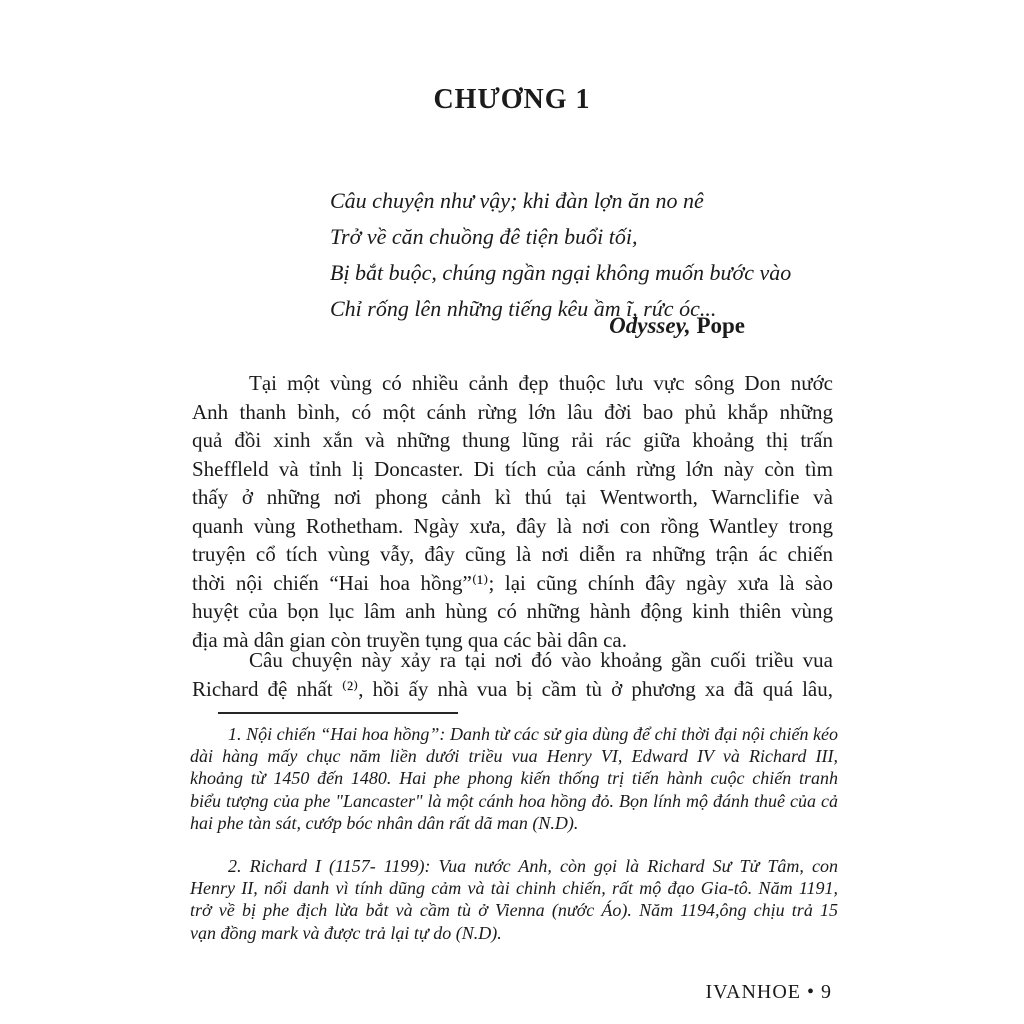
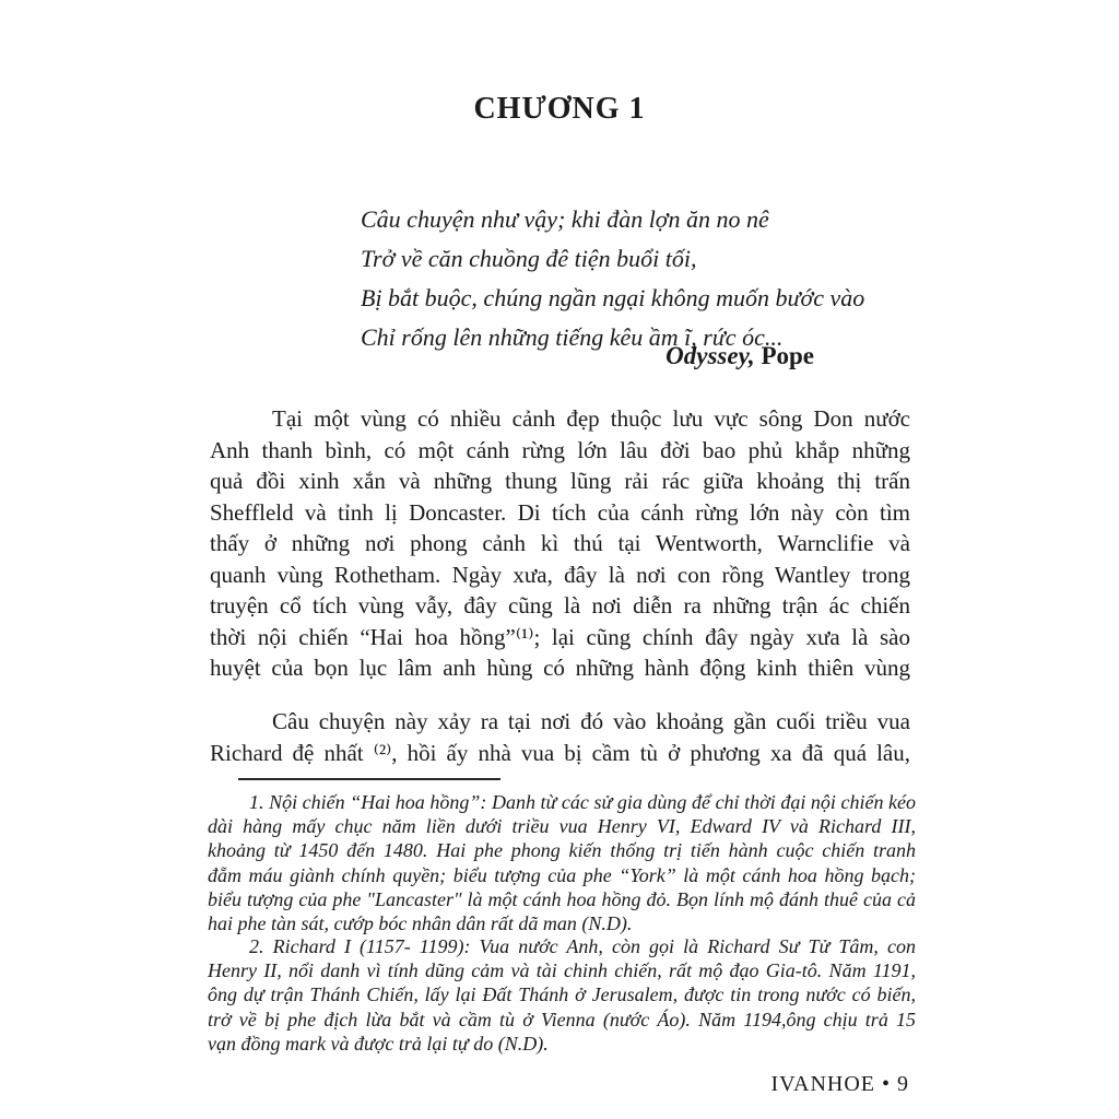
  CHƯƠNG 1
  Câu chuyện như vậy; khi đàn lợn ăn no nê
  Trở về căn chuồng đê tiện buổi tối,
  Bị bắt buộc, chúng ngần ngại không muốn bước vào
  Chỉ rống lên những tiếng kêu ầm ĩ, rức óc...
  Odyssey, Pope
  Tại một vùng có nhiều cảnh đẹp thuộc lưu vực sông Don nước
  Anh thanh bình, có một cánh rừng lớn lâu đời bao phủ khắp những
  quả đồi xinh xắn và những thung lũng rải rác giữa khoảng thị trấn
  Sheffleld và tỉnh lị Doncaster. Di tích của cánh rừng lớn này còn tìm
  thấy ở những nơi phong cảnh kì thú tại Wentworth, Warnclifie và
  quanh vùng Rothetham. Ngày xưa, đây là nơi con rồng Wantley trong
  truyện cổ tích vùng vẫy, đây cũng là nơi diễn ra những trận ác chiến
  thời nội chiến “Hai hoa hồng”⁽¹⁾; lại cũng chính đây ngày xưa là sào
  huyệt của bọn lục lâm anh hùng có những hành động kinh thiên vùng
- địa mà dân gian còn truyền tụng qua các bài dân ca.
  Câu chuyện này xảy ra tại nơi đó vào khoảng gần cuối triều vua
  Richard đệ nhất ⁽²⁾, hồi ấy nhà vua bị cầm tù ở phương xa đã quá lâu,
  1. Nội chiến “Hai hoa hồng”: Danh từ các sử gia dùng để chỉ thời đại nội chiến kéo
  dài hàng mấy chục năm liền dưới triều vua Henry VI, Edward IV và Richard III,
  khoảng từ 1450 đến 1480. Hai phe phong kiến thống trị tiến hành cuộc chiến tranh
+ đẵm máu giành chính quyền; biểu tượng của phe “York” là một cánh hoa hồng bạch;
  biểu tượng của phe "Lancaster" là một cánh hoa hồng đỏ. Bọn lính mộ đánh thuê của cả
  hai phe tàn sát, cướp bóc nhân dân rất dã man (N.D).
  2. Richard I (1157- 1199): Vua nước Anh, còn gọi là Richard Sư Tử Tâm, con
  Henry II, nổi danh vì tính dũng cảm và tài chinh chiến, rất mộ đạo Gia-tô. Năm 1191,
+ ông dự trận Thánh Chiến, lấy lại Đất Thánh ở Jerusalem, được tin trong nước có biến,
  trở về bị phe địch lừa bắt và cầm tù ở Vienna (nước Áo). Năm 1194,ông chịu trả 15
  vạn đồng mark và được trả lại tự do (N.D).
  IVANHOE • 9
